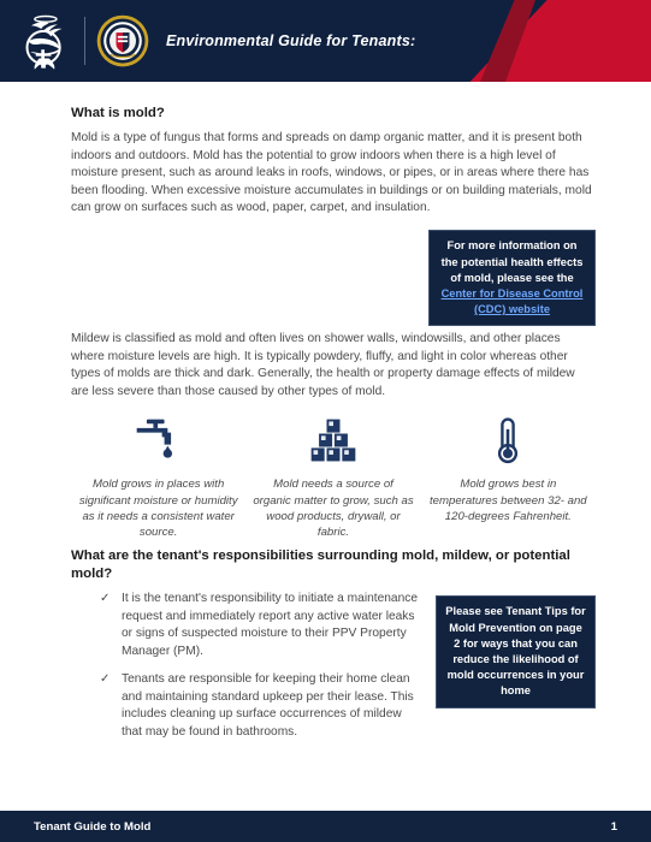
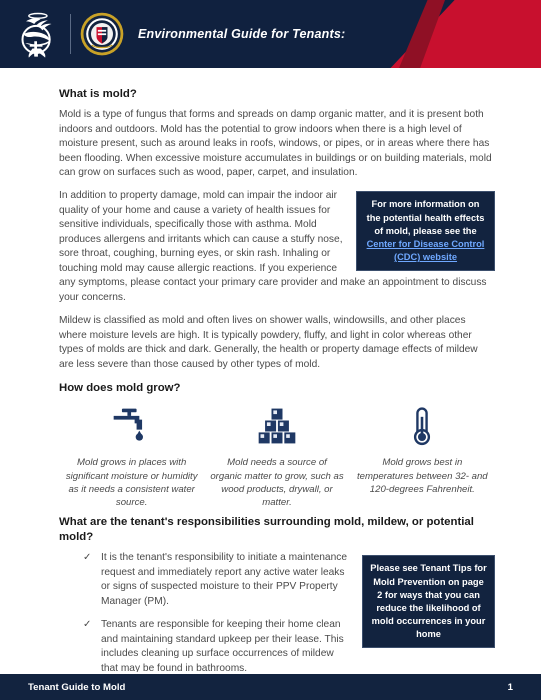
  Environmental Guide for Tenants:
  What is mold?
  Mold is a type of fungus that forms and spreads on damp organic matter, and it is present both indoors and outdoors. Mold has the potential to grow indoors when there is a high level of moisture present, such as around leaks in roofs, windows, or pipes, or in areas where there has been flooding. When excessive moisture accumulates in buildings or on building materials, mold can grow on surfaces such as wood, paper, carpet, and insulation.
  For more information on the potential health effects of mold, please see the Center for Disease Control (CDC) website
+ In addition to property damage, mold can impair the indoor air quality of your home and cause a variety of health issues for sensitive individuals, specifically those with asthma. Mold produces allergens and irritants which can cause a stuffy nose, sore throat, coughing, burning eyes, or skin rash. Inhaling or touching mold may cause allergic reactions. If you experience any symptoms, please contact your primary care provider and make an appointment to discuss your concerns.
  Mildew is classified as mold and often lives on shower walls, windowsills, and other places where moisture levels are high. It is typically powdery, fluffy, and light in color whereas other types of molds are thick and dark. Generally, the health or property damage effects of mildew are less severe than those caused by other types of mold.
+ How does mold grow?
  Mold grows in places with significant moisture or humidity as it needs a consistent water source.
- Mold needs a source of organic matter to grow, such as wood products, drywall, or fabric.
+ Mold needs a source of organic matter to grow, such as wood products, drywall, or matter.
  Mold grows best in temperatures between 32- and 120-degrees Fahrenheit.
  What are the tenant's responsibilities surrounding mold, mildew, or potential mold?
  Please see Tenant Tips for Mold Prevention on page 2 for ways that you can reduce the likelihood of mold occurrences in your home
  ✓
  It is the tenant's responsibility to initiate a maintenance request and immediately report any active water leaks or signs of suspected moisture to their PPV Property Manager (PM).
  ✓
  Tenants are responsible for keeping their home clean and maintaining standard upkeep per their lease. This includes cleaning up surface occurrences of mildew that may be found in bathrooms.
  Tenant Guide to Mold
  1
